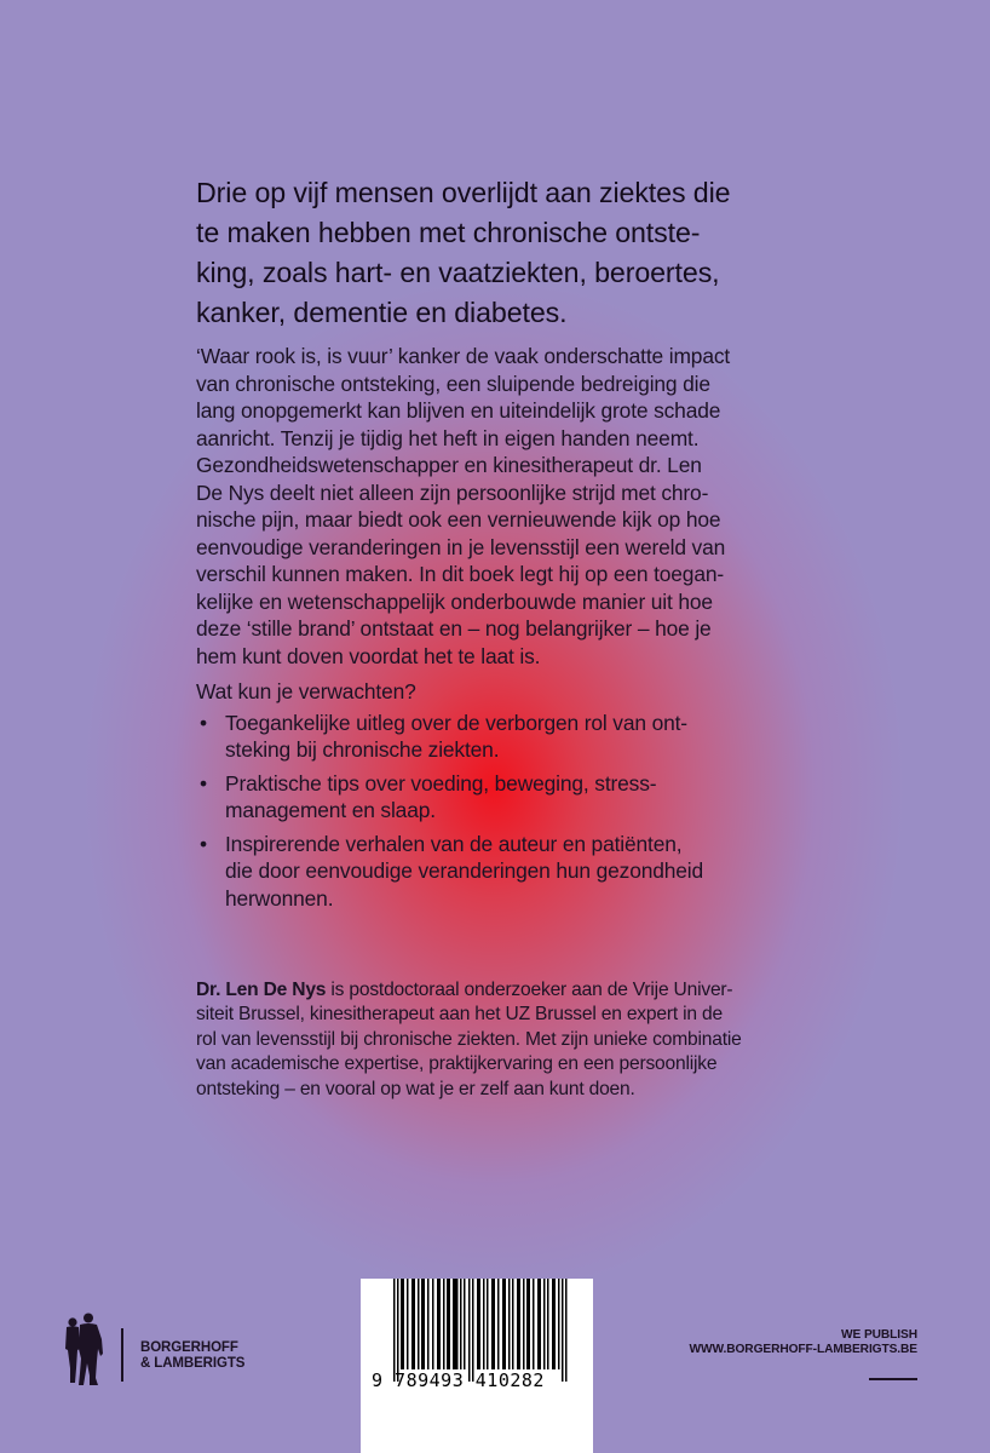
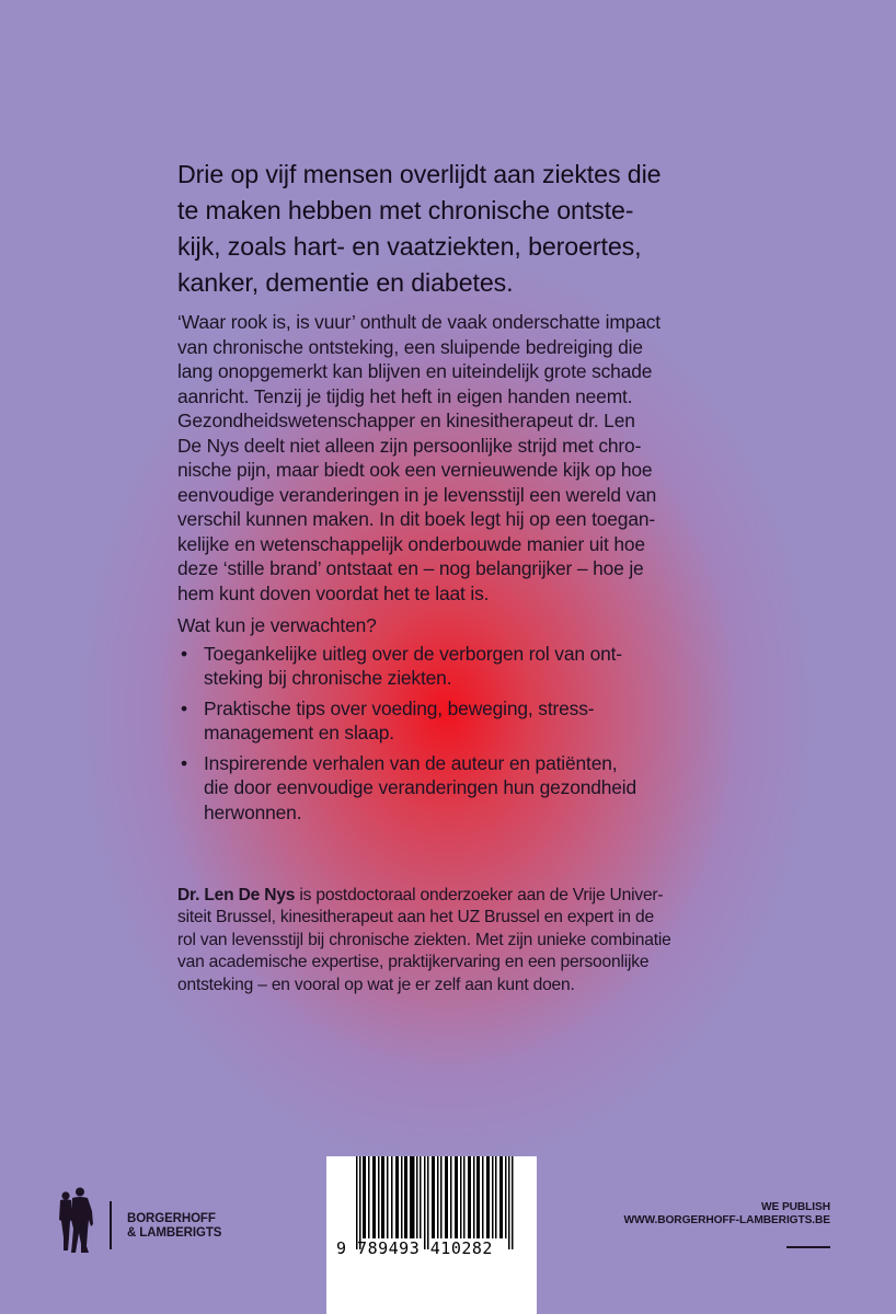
  Drie op vijf mensen overlijdt aan ziektes die
  te maken hebben met chronische ontste-
- king, zoals hart- en vaatziekten, beroertes,
+ kijk, zoals hart- en vaatziekten, beroertes,
  kanker, dementie en diabetes.
- ‘Waar rook is, is vuur’ kanker de vaak onderschatte impact
+ ‘Waar rook is, is vuur’ onthult de vaak onderschatte impact
  van chronische ontsteking, een sluipende bedreiging die
  lang onopgemerkt kan blijven en uiteindelijk grote schade
  aanricht. Tenzij je tijdig het heft in eigen handen neemt.
  Gezondheidswetenschapper en kinesitherapeut dr. Len
  De Nys deelt niet alleen zijn persoonlijke strijd met chro-
  nische pijn, maar biedt ook een vernieuwende kijk op hoe
  eenvoudige veranderingen in je levensstijl een wereld van
  verschil kunnen maken. In dit boek legt hij op een toegan-
  kelijke en wetenschappelijk onderbouwde manier uit hoe
  deze ‘stille brand’ ontstaat en – nog belangrijker – hoe je
  hem kunt doven voordat het te laat is.
  Wat kun je verwachten?
  •
  Toegankelijke uitleg over de verborgen rol van ont-
  steking bij chronische ziekten.
  •
  Praktische tips over voeding, beweging, stress-
  management en slaap.
  •
  Inspirerende verhalen van de auteur en patiënten,
  die door eenvoudige veranderingen hun gezondheid
  herwonnen.
  Dr. Len De Nys is postdoctoraal onderzoeker aan de Vrije Univer-
  siteit Brussel, kinesitherapeut aan het UZ Brussel en expert in de
  rol van levensstijl bij chronische ziekten. Met zijn unieke combinatie
  van academische expertise, praktijkervaring en een persoonlijke
  ontsteking – en vooral op wat je er zelf aan kunt doen.
  BORGERHOFF
  & LAMBERIGTS
  9 789493 410282
  WE PUBLISH
  WWW.BORGERHOFF-LAMBERIGTS.BE
